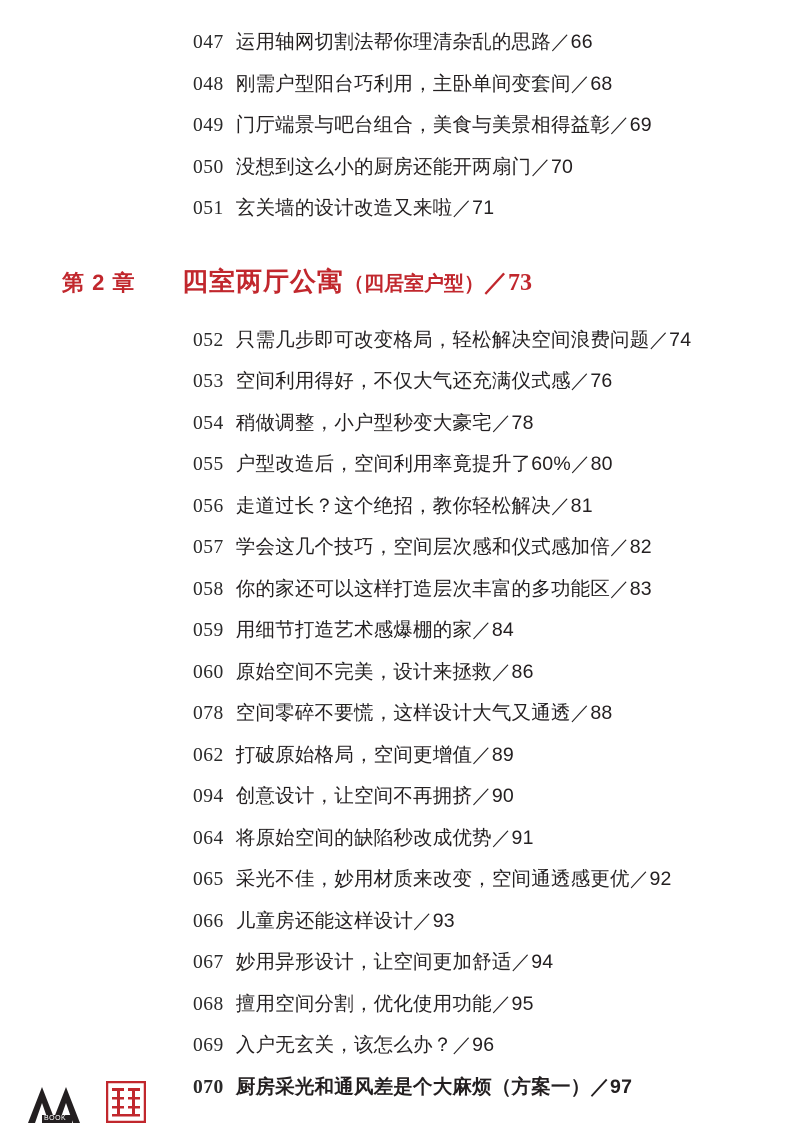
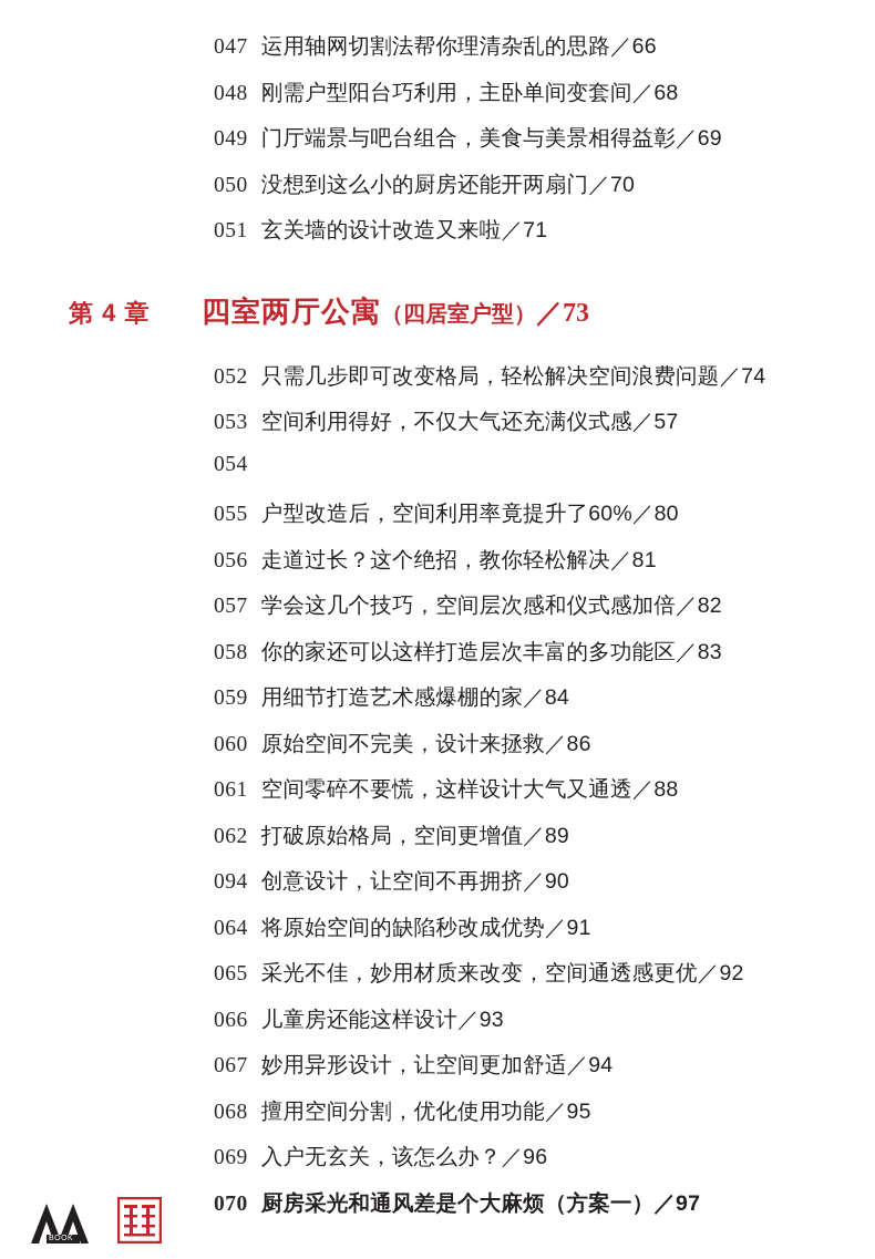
  047
  运用轴网切割法帮你理清杂乱的思路／66
  048
  刚需户型阳台巧利用，主卧单间变套间／68
  049
  门厅端景与吧台组合，美食与美景相得益彰／69
  050
  没想到这么小的厨房还能开两扇门／70
  051
  玄关墙的设计改造又来啦／71
- 第 2 章
+ 第 4 章
  四室两厅公寓
  （四居室户型）
  ／
  73
  052
  只需几步即可改变格局，轻松解决空间浪费问题／74
  053
- 空间利用得好，不仅大气还充满仪式感／76
+ 空间利用得好，不仅大气还充满仪式感／57
  054
- 稍做调整，小户型秒变大豪宅／78
  055
  户型改造后，空间利用率竟提升了60%／80
  056
  走道过长？这个绝招，教你轻松解决／81
  057
  学会这几个技巧，空间层次感和仪式感加倍／82
  058
  你的家还可以这样打造层次丰富的多功能区／83
  059
  用细节打造艺术感爆棚的家／84
  060
  原始空间不完美，设计来拯救／86
- 078
+ 061
  空间零碎不要慌，这样设计大气又通透／88
  062
  打破原始格局，空间更增值／89
  094
  创意设计，让空间不再拥挤／90
  064
  将原始空间的缺陷秒改成优势／91
  065
  采光不佳，妙用材质来改变，空间通透感更优／92
  066
  儿童房还能这样设计／93
  067
  妙用异形设计，让空间更加舒适／94
  068
  擅用空间分割，优化使用功能／95
  069
  入户无玄关，该怎么办？／96
  070
  厨房采光和通风差是个大麻烦（方案一）／97
